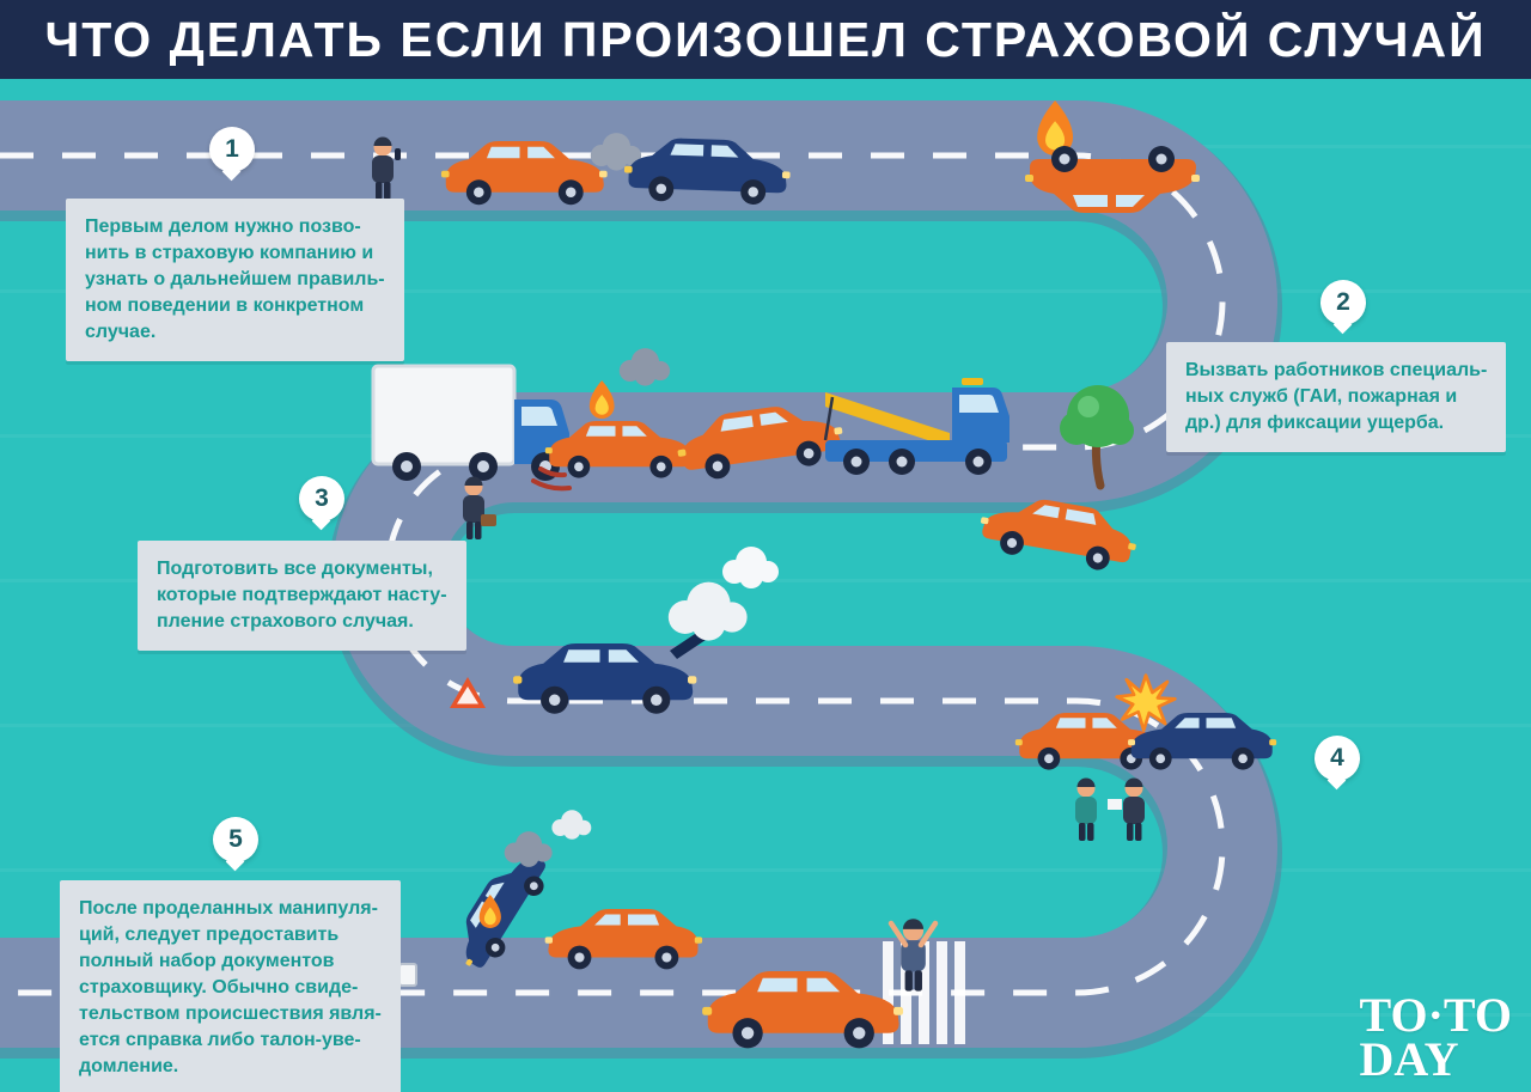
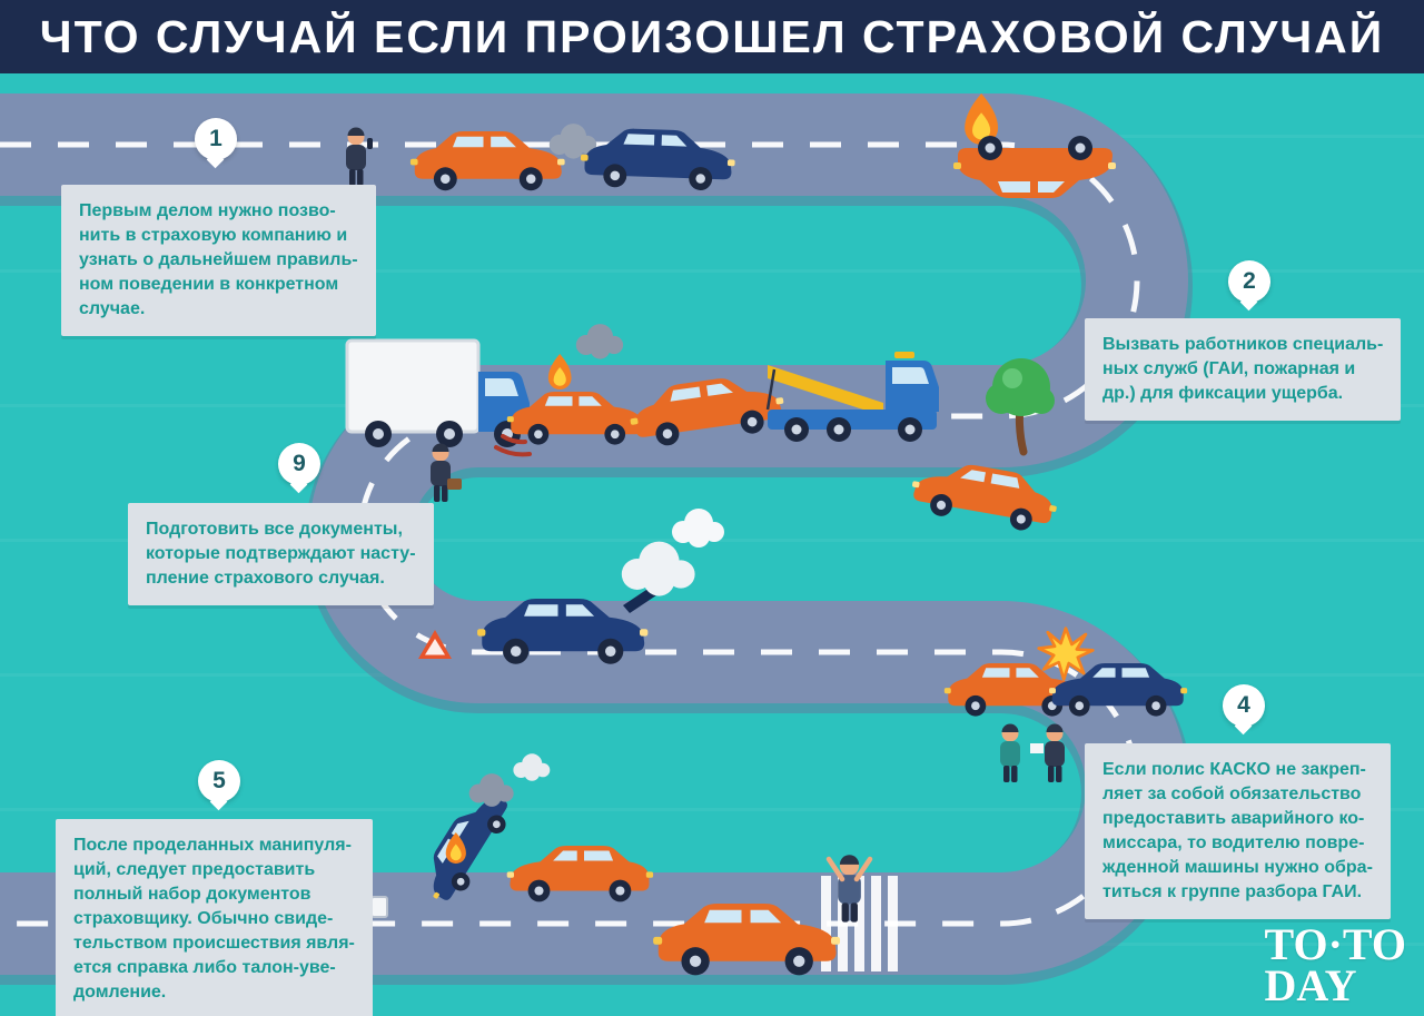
- ЧТО ДЕЛАТЬ ЕСЛИ ПРОИЗОШЕЛ СТРАХОВОЙ СЛУЧАЙ
+ ЧТО СЛУЧАЙ ЕСЛИ ПРОИЗОШЕЛ СТРАХОВОЙ СЛУЧАЙ
  1
  2
- 3
+ 9
  4
  5
  Первым делом нужно позво-
  нить в страховую компанию и
  узнать о дальнейшем правиль-
  ном поведении в конкретном
  случае.
  Вызвать работников специаль-
  ных служб (ГАИ, пожарная и
  др.) для фиксации ущерба.
  Подготовить все документы,
  которые подтверждают насту-
  пление страхового случая.
+ Если полис КАСКО не закреп-
+ ляет за собой обязательство
+ предоставить аварийного ко-
+ миссара, то водителю повре-
+ жденной машины нужно обра-
+ титься к группе разбора ГАИ.
  После проделанных манипуля-
  ций, следует предоставить
  полный набор документов
  страховщику. Обычно свиде-
  тельством происшествия явля-
  ется справка либо талон-уве-
  домление.
  TO·TO
  DAY
